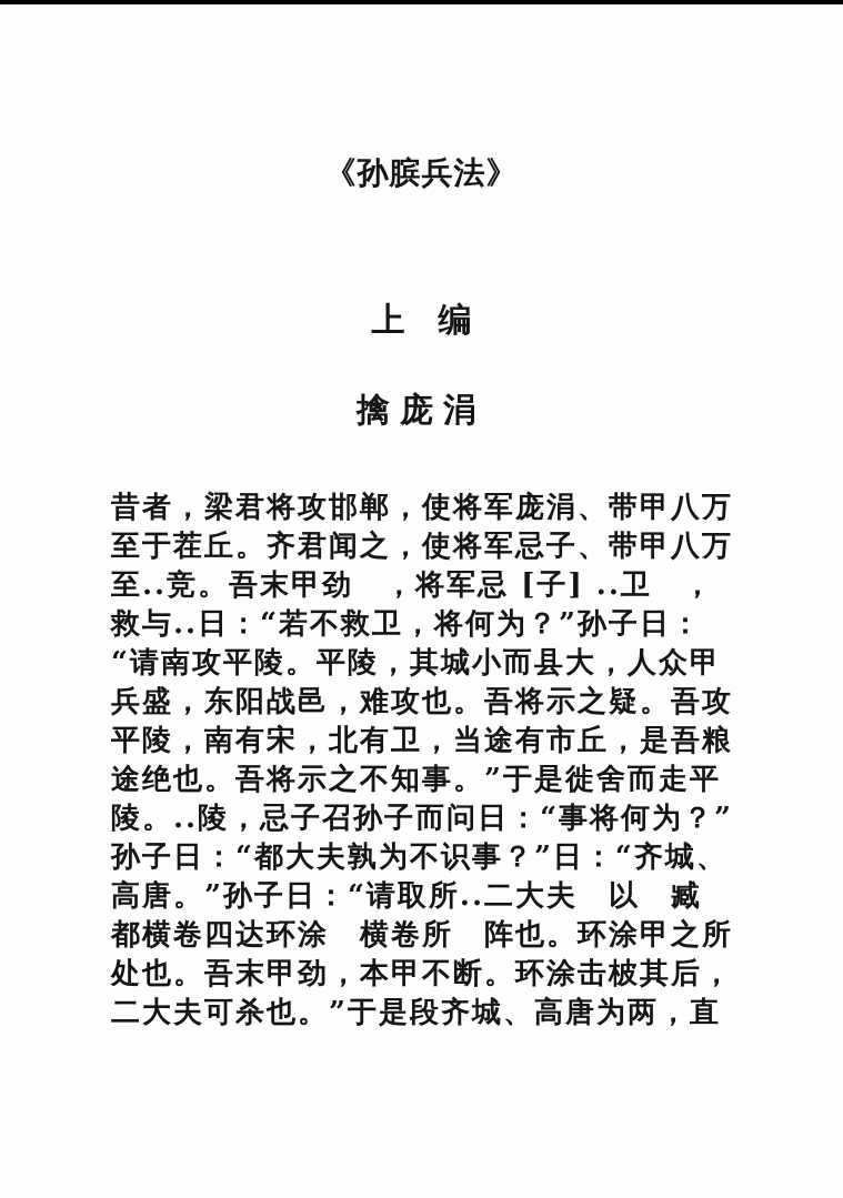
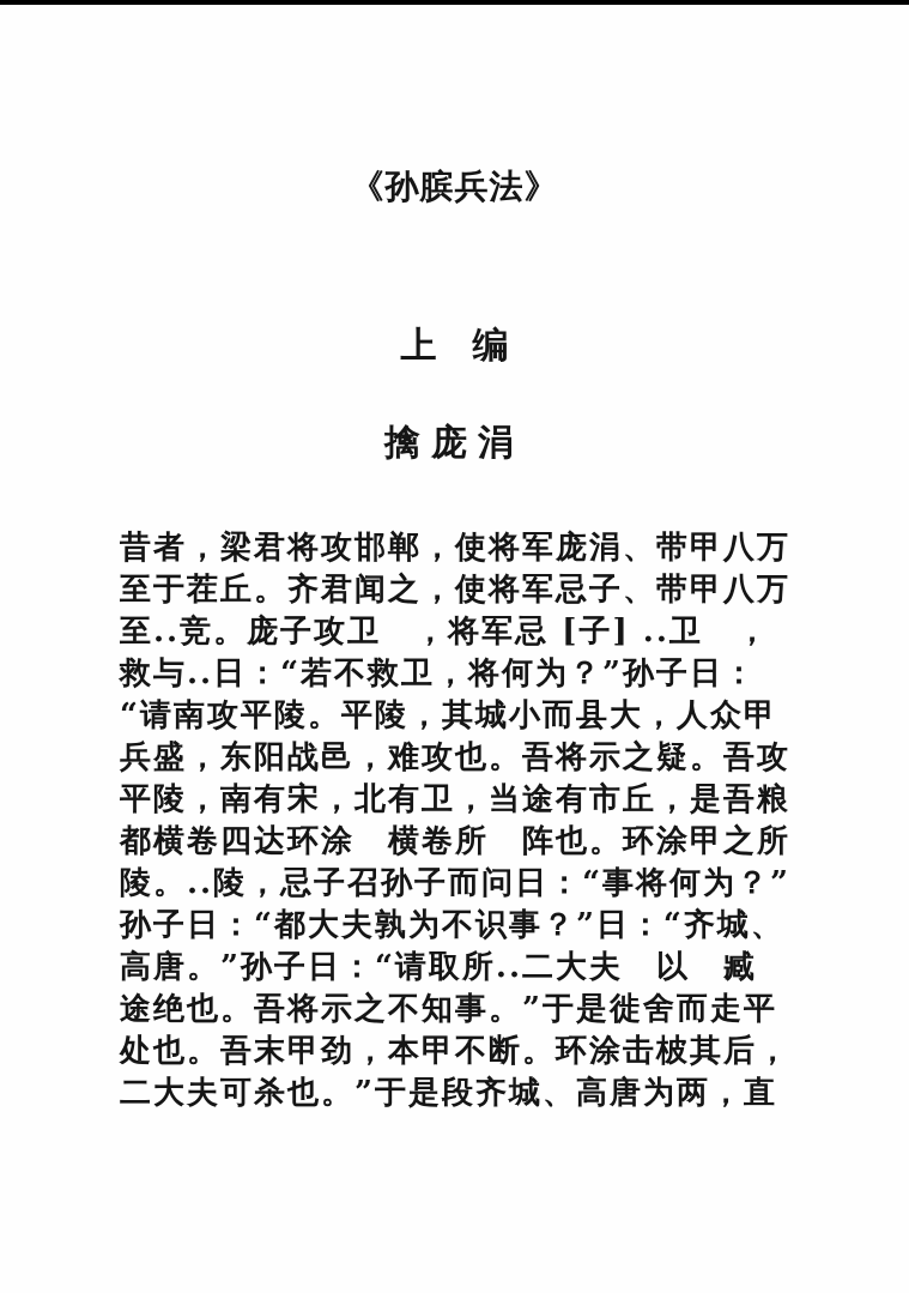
  《孙膑兵法》
  上 编
  擒庞涓
  昔者，梁君将攻邯郸，使将军庞涓、带甲八万
  至于茬丘。齐君闻之，使将军忌子、带甲八万
- 至..竞。吾末甲劲 ，将军忌 [子] ..卫 ，
+ 至..竞。庞子攻卫 ，将军忌 [子] ..卫 ，
  救与..日：“若不救卫，将何为？”孙子日：
  “请南攻平陵。平陵，其城小而县大，人众甲
  兵盛，东阳战邑，难攻也。吾将示之疑。吾攻
  平陵，南有宋，北有卫，当途有市丘，是吾粮
- 途绝也。吾将示之不知事。”于是徙舍而走平
+ 都横卷四达环涂 横卷所 阵也。环涂甲之所
  陵。..陵，忌子召孙子而问日：“事将何为？”
  孙子日：“都大夫孰为不识事？”日：“齐城、
  高唐。”孙子日：“请取所..二大夫 以 臧
- 都横卷四达环涂 横卷所 阵也。环涂甲之所
+ 途绝也。吾将示之不知事。”于是徙舍而走平
  处也。吾末甲劲，本甲不断。环涂击柀其后，
  二大夫可杀也。”于是段齐城、高唐为两，直
